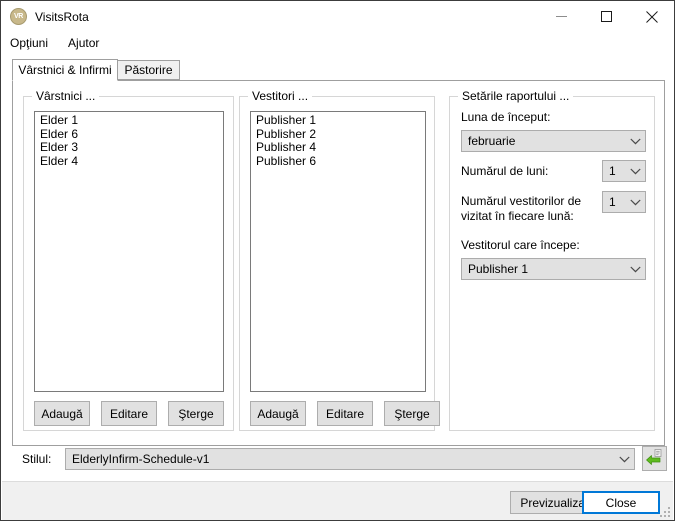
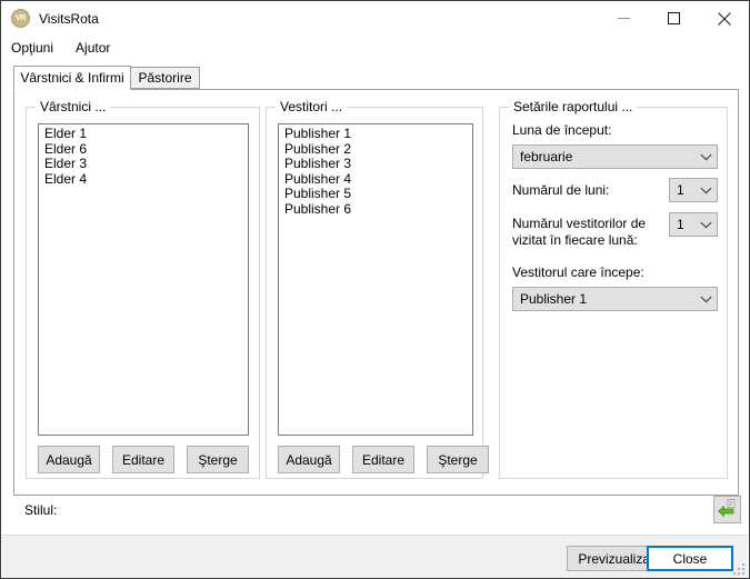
  VisitsRota
  Opţiuni
  Ajutor
  Vârstnici & Infirmi
  Păstorire
  Vârstnici ...
  Elder 1
  Elder 6
  Elder 3
  Elder 4
  Adaugă
  Editare
  Şterge
  Vestitori ...
  Publisher 1
  Publisher 2
+ Publisher 3
  Publisher 4
+ Publisher 5
  Publisher 6
  Adaugă
  Editare
  Şterge
  Setările raportului ...
  Luna de început:
  februarie
  Numărul de luni:
  1
  Numărul vestitorilor de
  vizitat în fiecare lună:
  1
  Vestitorul care începe:
  Publisher 1
  Stilul:
- ElderlyInfirm-Schedule-v1
  Previzualiz
  Close
